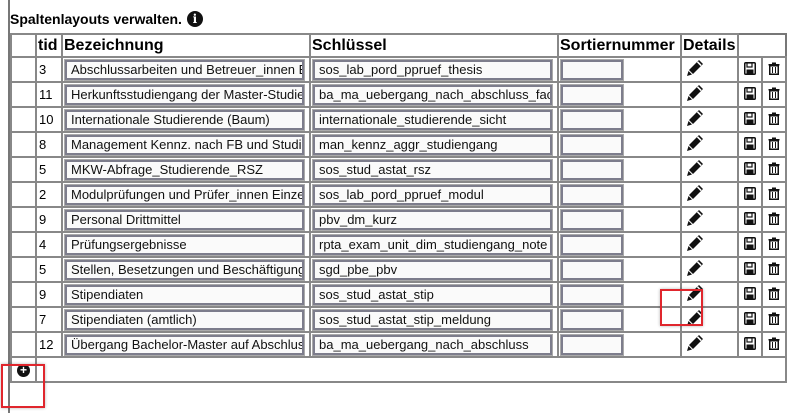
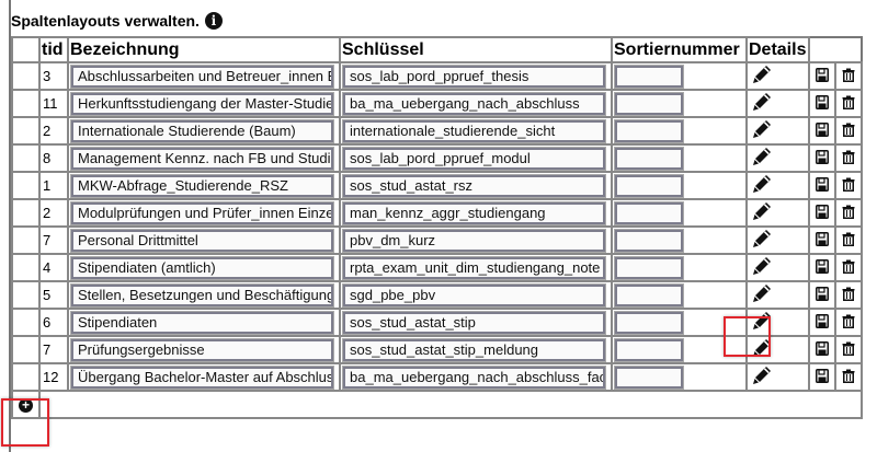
  Spaltenlayouts verwalten.
  i
  	tid	Bezeichnung	Schlüssel	Sortiernummer	Details
  	3	Abschlussarbeiten und Betreuer_innen	sos_lab_pord_ppruef_thesis
- 	11	Herkunftsstudiengang der Master-Studie	ba_ma_uebergang_nach_abschluss_fac
+ 	11	Herkunftsstudiengang der Master-Studie	ba_ma_uebergang_nach_abschluss
- 	10	Internationale Studierende (Baum)	internationale_studierende_sicht
+ 	2	Internationale Studierende (Baum)	internationale_studierende_sicht
- 	8	Management Kennz. nach FB und Studi	man_kennz_aggr_studiengang
+ 	8	Management Kennz. nach FB und Studi	sos_lab_pord_ppruef_modul
- 	5	MKW-Abfrage_Studierende_RSZ	sos_stud_astat_rsz
+ 	1	MKW-Abfrage_Studierende_RSZ	sos_stud_astat_rsz
- 	2	Modulprüfungen und Prüfer_innen Einze	sos_lab_pord_ppruef_modul
+ 	2	Modulprüfungen und Prüfer_innen Einze	man_kennz_aggr_studiengang
- 	9	Personal Drittmittel	pbv_dm_kurz
+ 	7	Personal Drittmittel	pbv_dm_kurz
- 	4	Prüfungsergebnisse	rpta_exam_unit_dim_studiengang_note
+ 	4	Stipendiaten (amtlich)	rpta_exam_unit_dim_studiengang_note
  	5	Stellen, Besetzungen und Beschäftigung	sgd_pbe_pbv
- 	9	Stipendiaten	sos_stud_astat_stip
+ 	6	Stipendiaten	sos_stud_astat_stip
- 	7	Stipendiaten (amtlich)	sos_stud_astat_stip_meldung
+ 	7	Prüfungsergebnisse	sos_stud_astat_stip_meldung
- 	12	Übergang Bachelor-Master auf Abschlus	ba_ma_uebergang_nach_abschluss
+ 	12	Übergang Bachelor-Master auf Abschlus	ba_ma_uebergang_nach_abschluss_fac
  +
